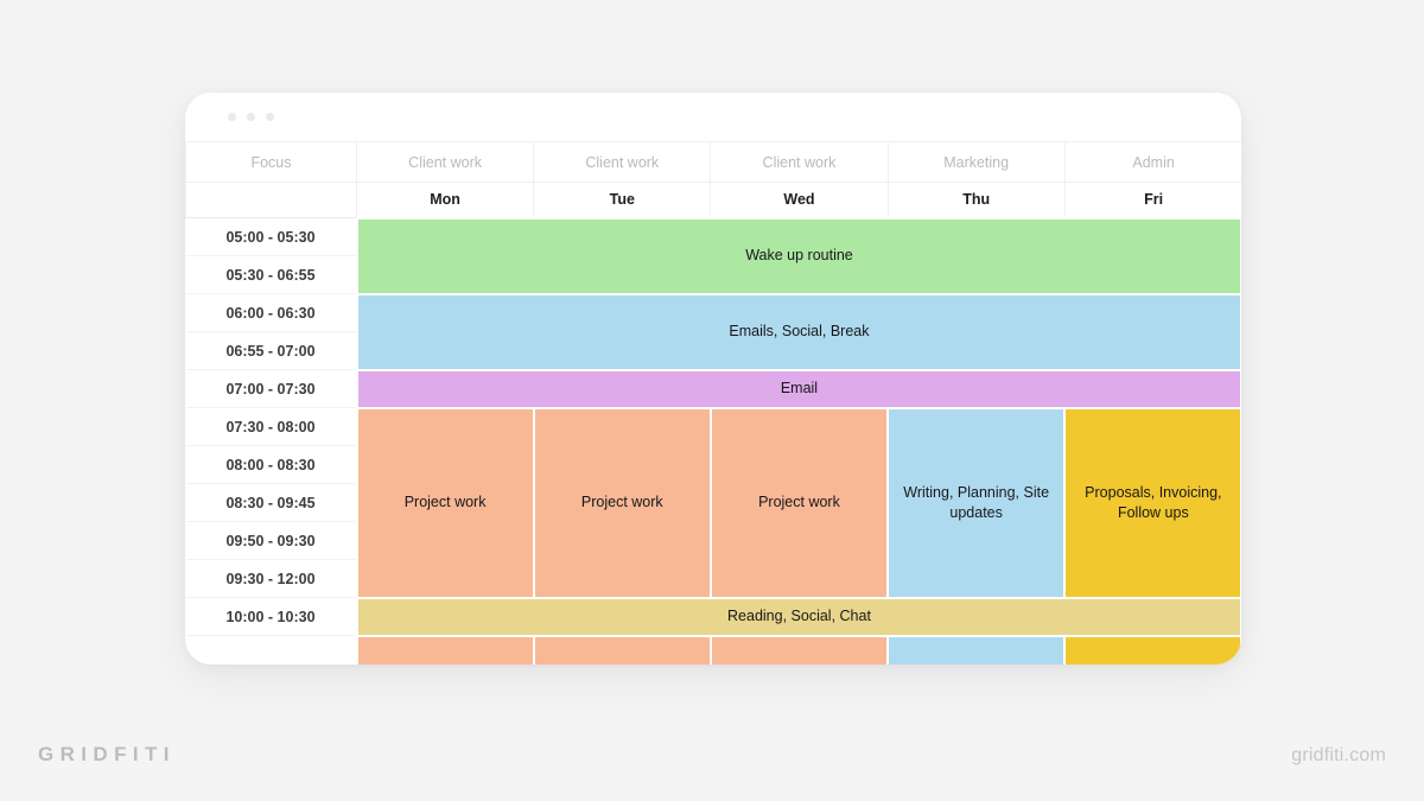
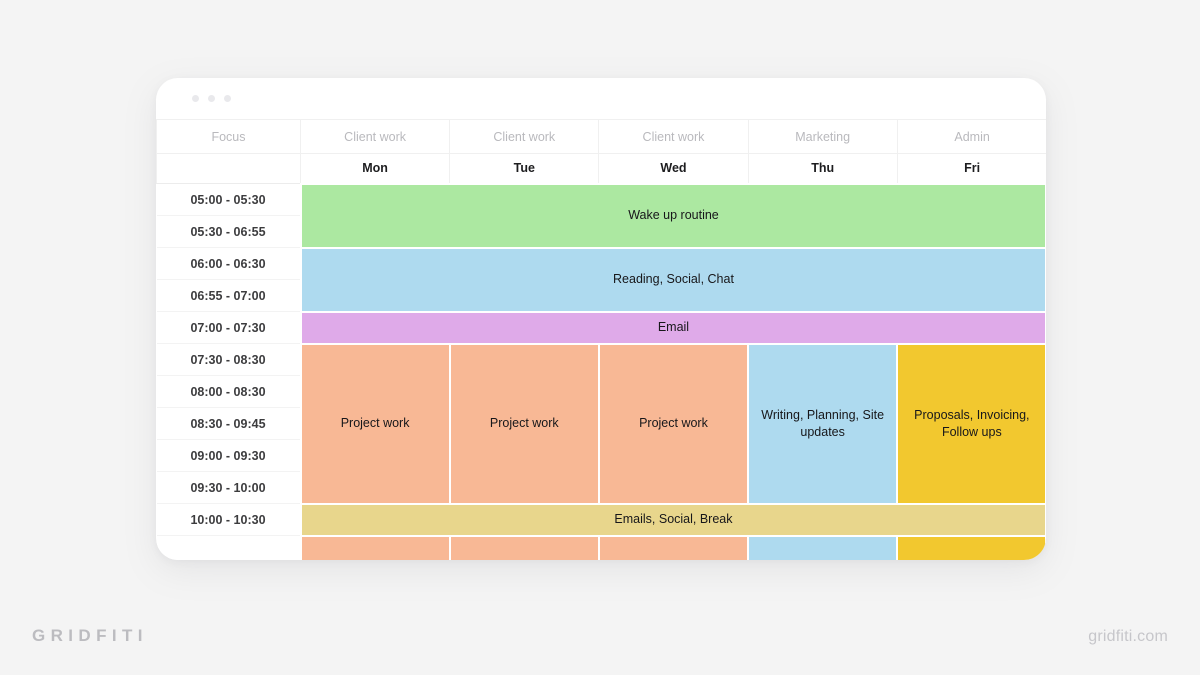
  Focus	Client work	Client work	Client work	Marketing	Admin
  	Mon	Tue	Wed	Thu	Fri
  05:00 - 05:30	Wake up routine
  05:30 - 06:55
- 06:00 - 06:30	Emails, Social, Break
+ 06:00 - 06:30	Reading, Social, Chat
  06:55 - 07:00
  07:00 - 07:30	Email
- 07:30 - 08:00	Project work	Project work	Project work	Writing, Planning, Site updates	Proposals, Invoicing, Follow ups
+ 07:30 - 08:30	Project work	Project work	Project work	Writing, Planning, Site updates	Proposals, Invoicing, Follow ups
  08:00 - 08:30
  08:30 - 09:45
- 09:50 - 09:30
+ 09:00 - 09:30
- 09:30 - 12:00
+ 09:30 - 10:00
- 10:00 - 10:30	Reading, Social, Chat
+ 10:00 - 10:30	Emails, Social, Break
  GRIDFITI
  gridfiti.com
